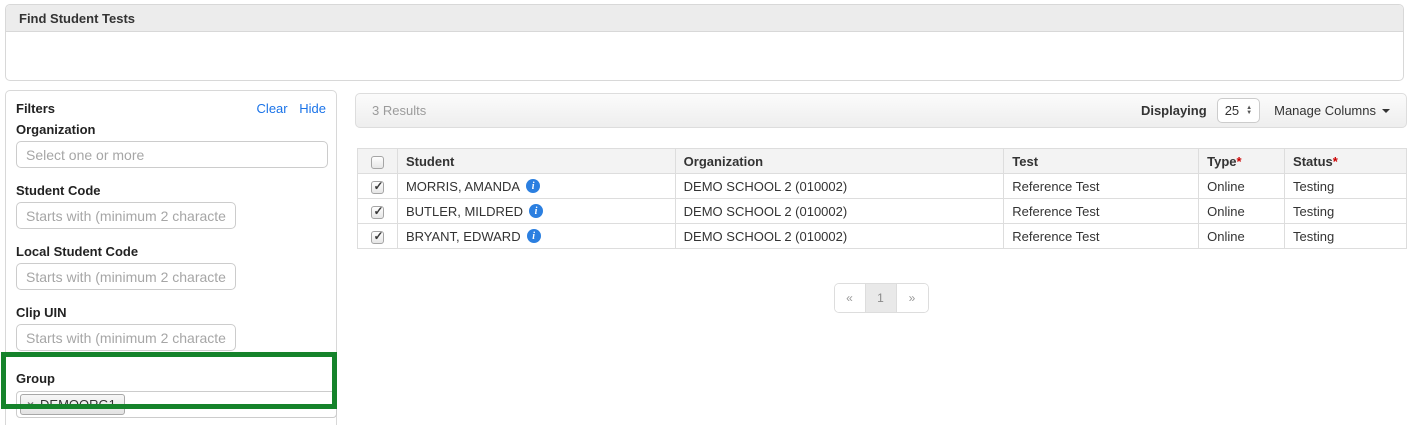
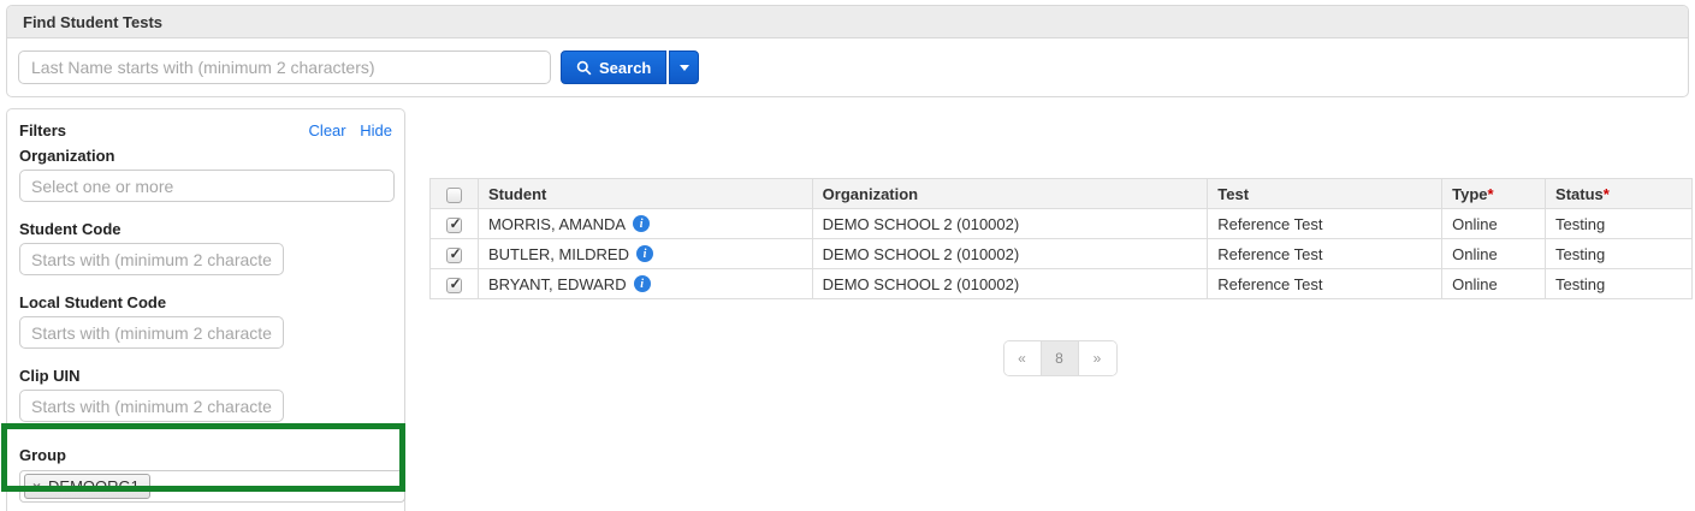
  Find Student Tests
+ Last Name starts with (minimum 2 characters)
+ Search
  Filters
  Clear Hide
  Organization
  Select one or more
  Student Code
  Starts with (minimum 2 characte
  Local Student Code
  Starts with (minimum 2 characte
  Clip UIN
  Starts with (minimum 2 characte
  Group
  ×
  DEMOORG1
- 3 Results
- Displaying
- 25
- Manage Columns
  	Student	Organization	Test	Type*	Status*
  	MORRIS, AMANDA i	DEMO SCHOOL 2 (010002)	Reference Test	Online	Testing
  	BUTLER, MILDRED i	DEMO SCHOOL 2 (010002)	Reference Test	Online	Testing
  	BRYANT, EDWARD i	DEMO SCHOOL 2 (010002)	Reference Test	Online	Testing
  «
- 1
+ 8
  »
